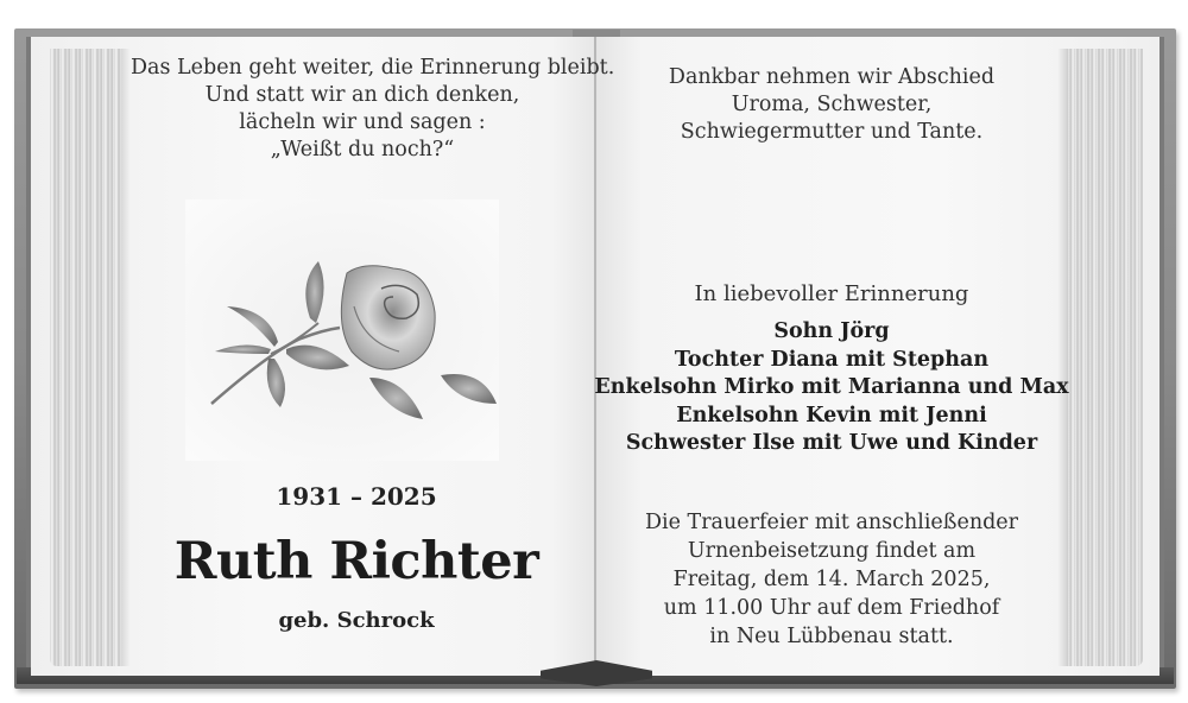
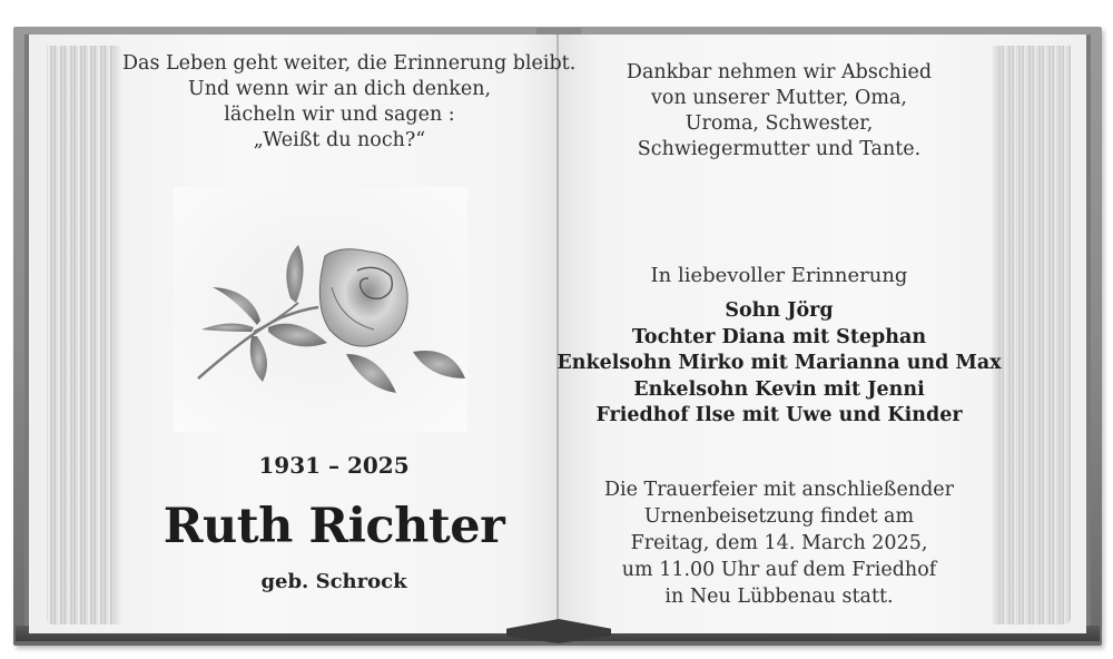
  Das Leben geht weiter, die Erinnerung bleibt.
- Und statt wir an dich denken,
+ Und wenn wir an dich denken,
  lächeln wir und sagen :
  „Weißt du noch?“
  1931 – 2025
  Ruth Richter
  geb. Schrock
  Dankbar nehmen wir Abschied
+ von unserer Mutter, Oma,
  Uroma, Schwester,
  Schwiegermutter und Tante.
  In liebevoller Erinnerung
  Sohn Jörg
  Tochter Diana mit Stephan
  Enkelsohn Mirko mit Marianna und Max
  Enkelsohn Kevin mit Jenni
- Schwester Ilse mit Uwe und Kinder
+ Friedhof Ilse mit Uwe und Kinder
  Die Trauerfeier mit anschließender
  Urnenbeisetzung findet am
  Freitag, dem 14. March 2025,
  um 11.00 Uhr auf dem Friedhof
  in Neu Lübbenau statt.
